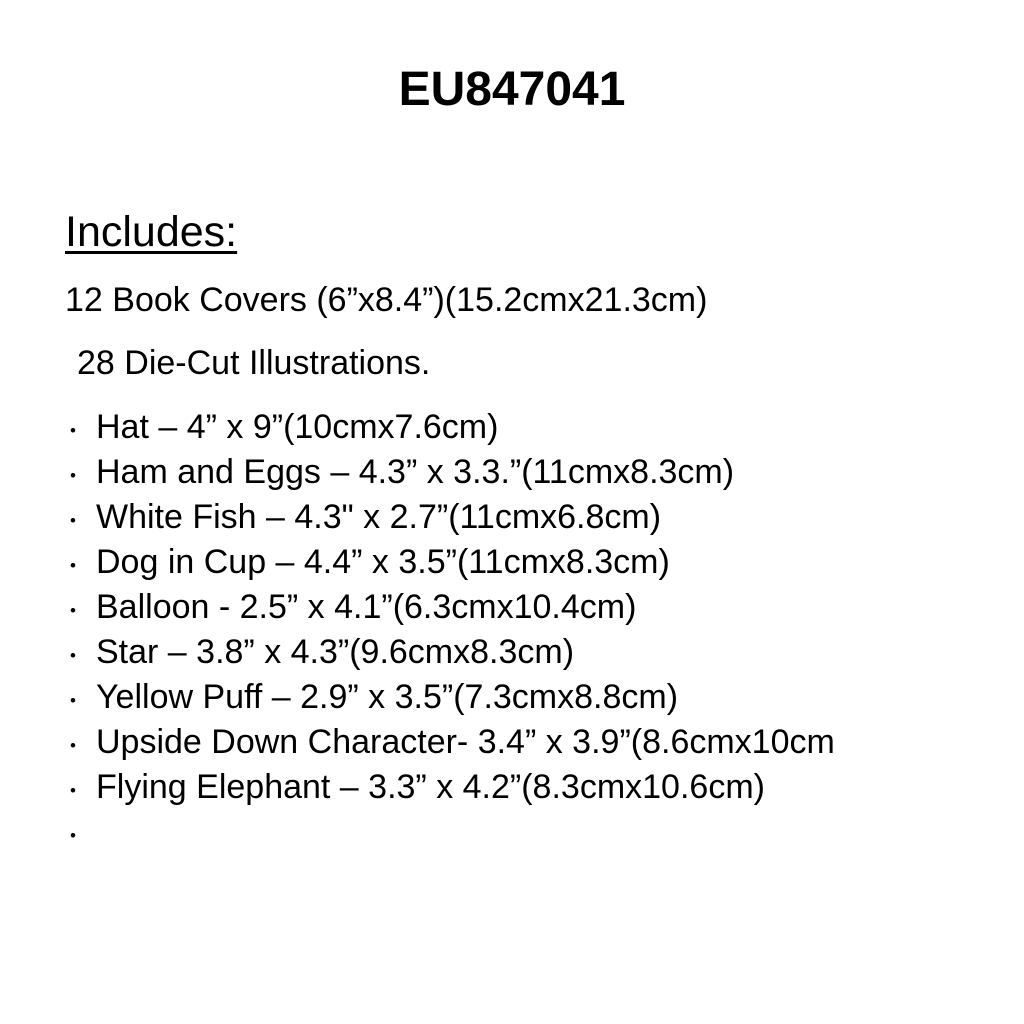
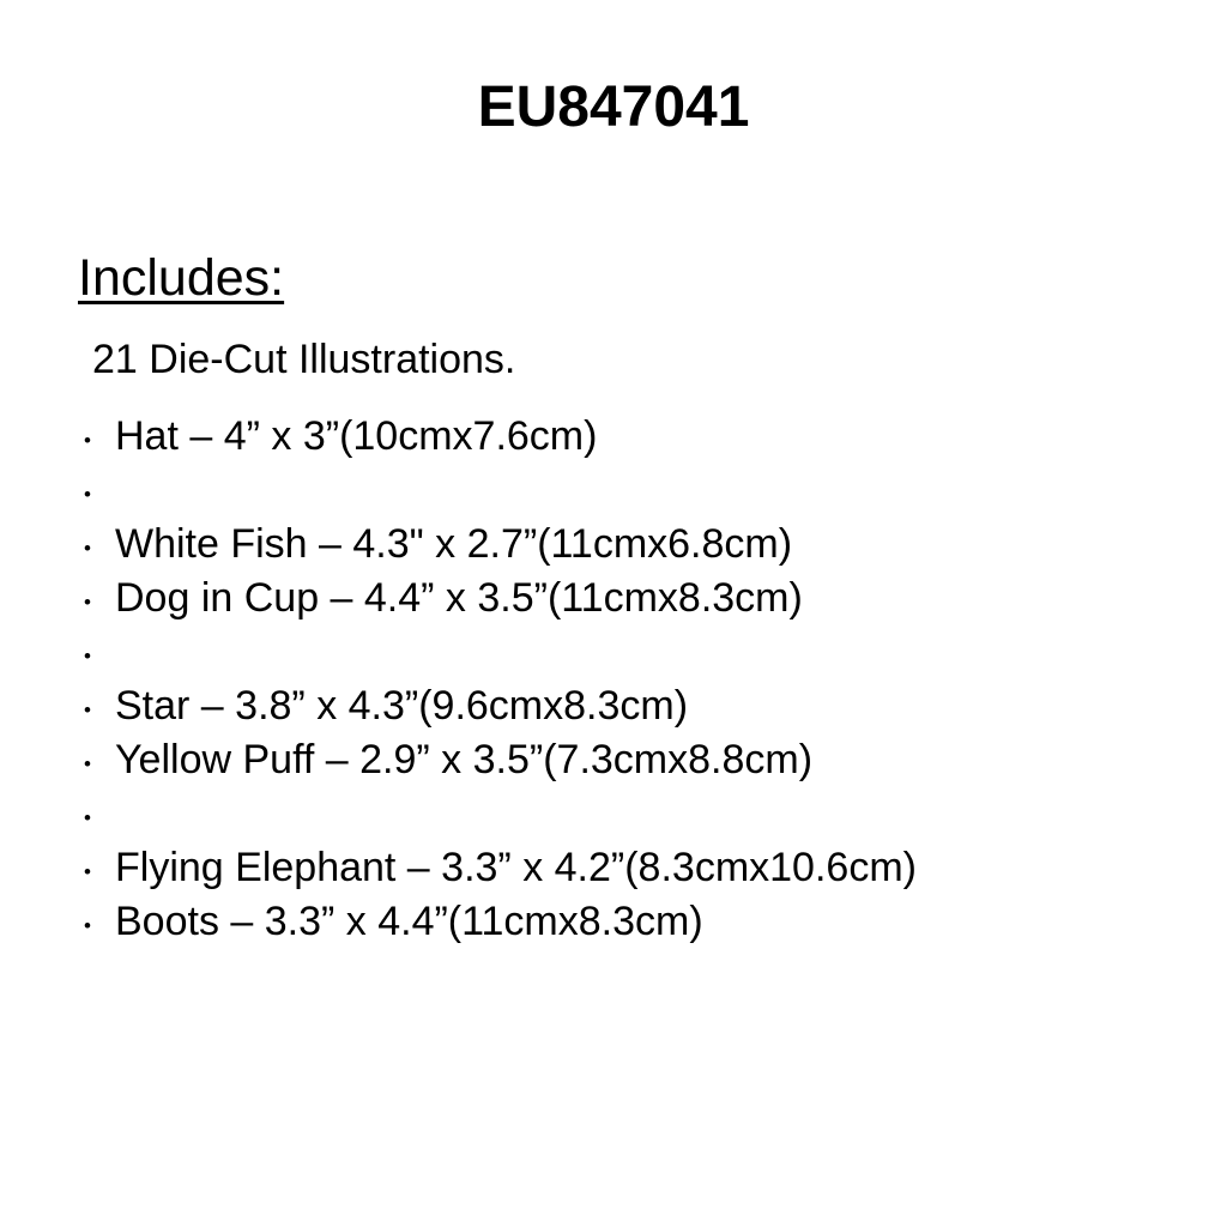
  EU847041
  Includes:
- 12 Book Covers (6”x8.4”)(15.2cmx21.3cm)
- 28 Die-Cut Illustrations.
+ 21 Die-Cut Illustrations.
  •
- Hat – 4” x 9”(10cmx7.6cm)
+ Hat – 4” x 3”(10cmx7.6cm)
  •
- Ham and Eggs – 4.3” x 3.3.”(11cmx8.3cm)
  •
  White Fish – 4.3" x 2.7”(11cmx6.8cm)
  •
  Dog in Cup – 4.4” x 3.5”(11cmx8.3cm)
  •
- Balloon - 2.5” x 4.1”(6.3cmx10.4cm)
  •
  Star – 3.8” x 4.3”(9.6cmx8.3cm)
  •
  Yellow Puff – 2.9” x 3.5”(7.3cmx8.8cm)
  •
- Upside Down Character- 3.4” x 3.9”(8.6cmx10cm
  •
  Flying Elephant – 3.3” x 4.2”(8.3cmx10.6cm)
  •
+ Boots – 3.3” x 4.4”(11cmx8.3cm)
